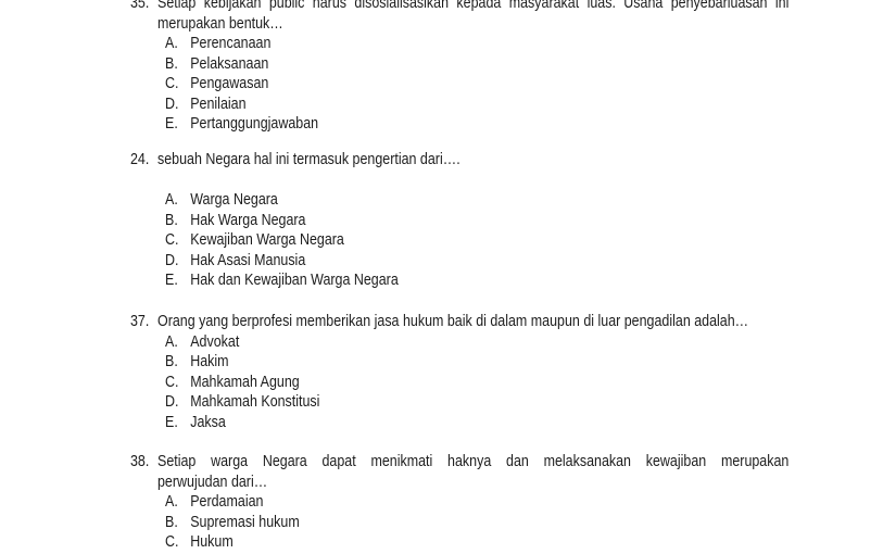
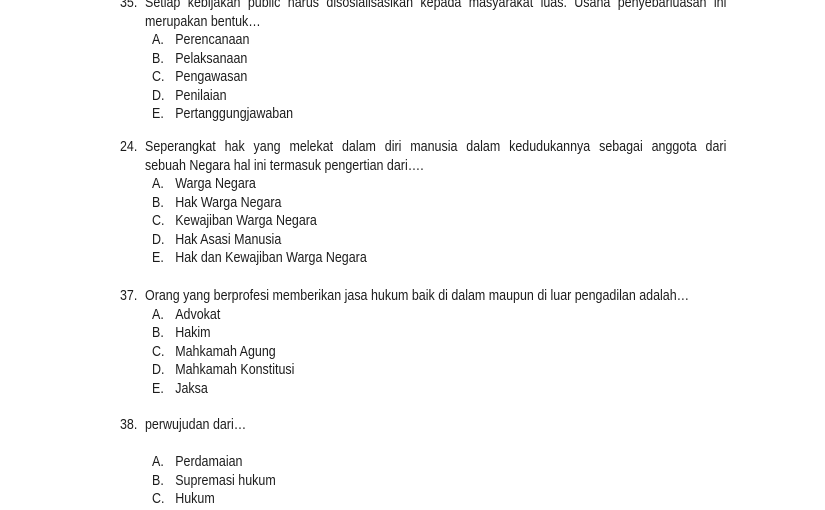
  35.
  Setiap kebijakan public harus disosialisasikan kepada masyarakat luas. Usaha penyebarluasan ini
  merupakan bentuk…
  A. Perencanaan
  B. Pelaksanaan
  C. Pengawasan
  D. Penilaian
  E. Pertanggungjawaban
  24.
+ Seperangkat hak yang melekat dalam diri manusia dalam kedudukannya sebagai anggota dari
  sebuah Negara hal ini termasuk pengertian dari….
  A. Warga Negara
  B. Hak Warga Negara
  C. Kewajiban Warga Negara
  D. Hak Asasi Manusia
  E. Hak dan Kewajiban Warga Negara
  37.
  Orang yang berprofesi memberikan jasa hukum baik di dalam maupun di luar pengadilan adalah…
  A. Advokat
  B. Hakim
  C. Mahkamah Agung
  D. Mahkamah Konstitusi
  E. Jaksa
  38.
- Setiap warga Negara dapat menikmati haknya dan melaksanakan kewajiban merupakan
  perwujudan dari…
  A. Perdamaian
  B. Supremasi hukum
  C. Hukum
